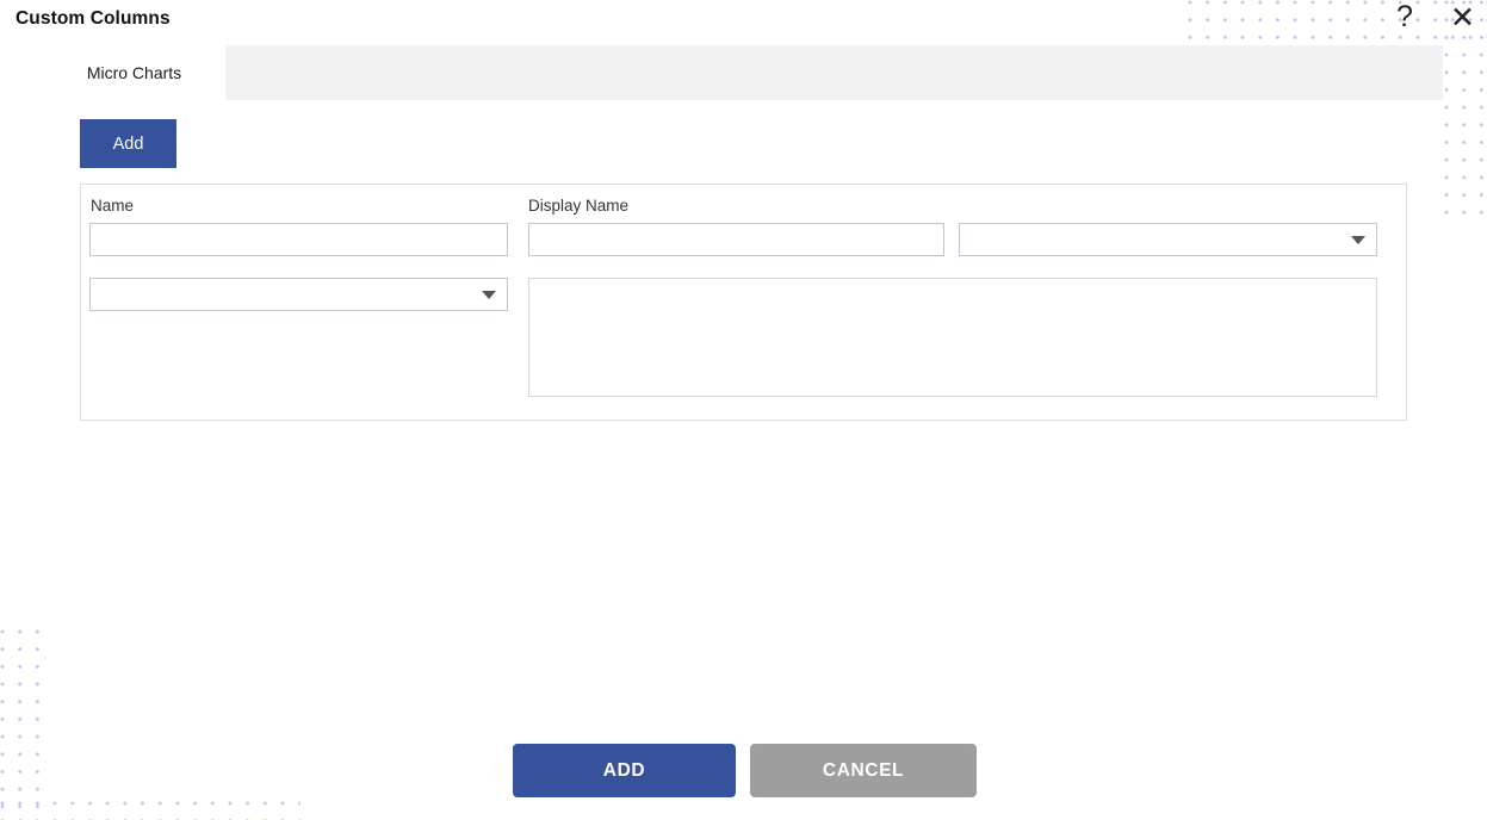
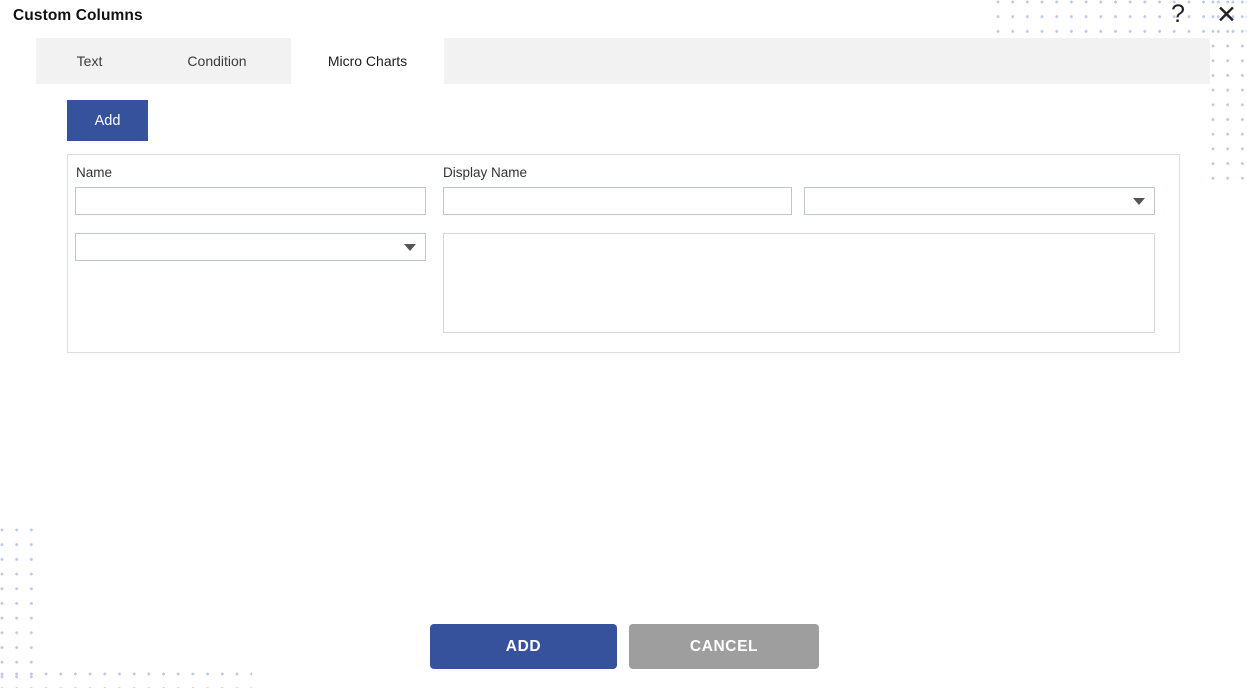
  Custom Columns
  ?
  ✕
+ Text
+ Condition
  Micro Charts
  Add
  Name
  Display Name
  ADD
  CANCEL
